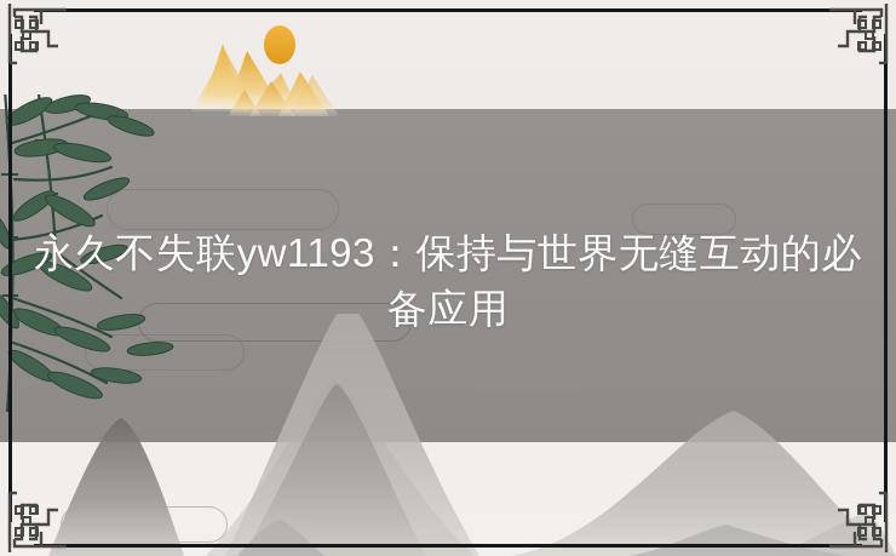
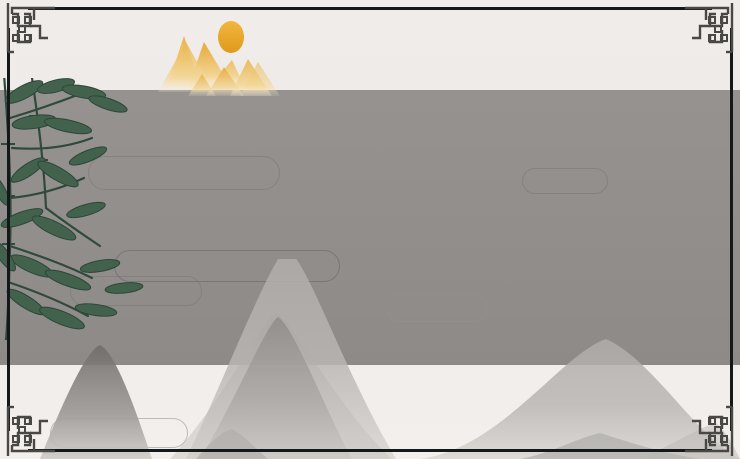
- 永久不失联yw1193：保持与世界无缝互动的必备应用
